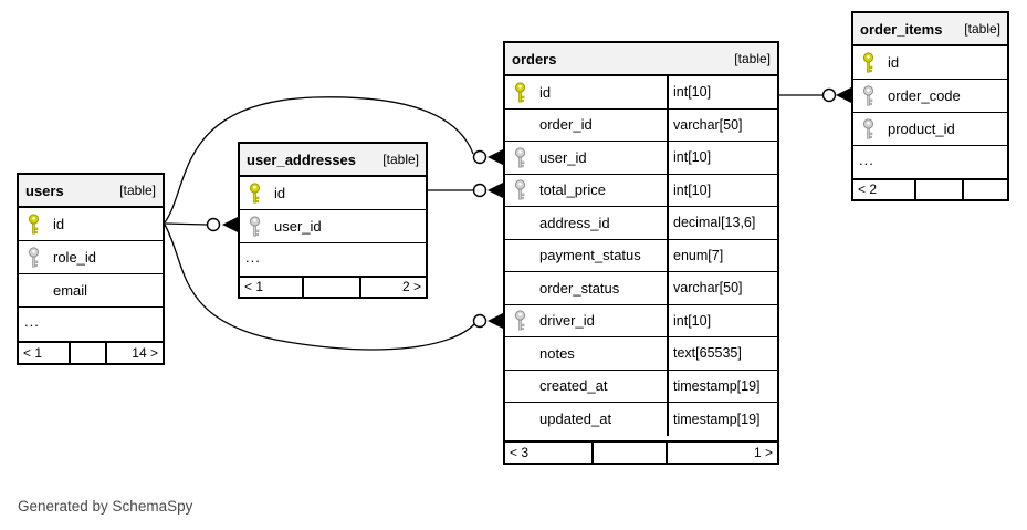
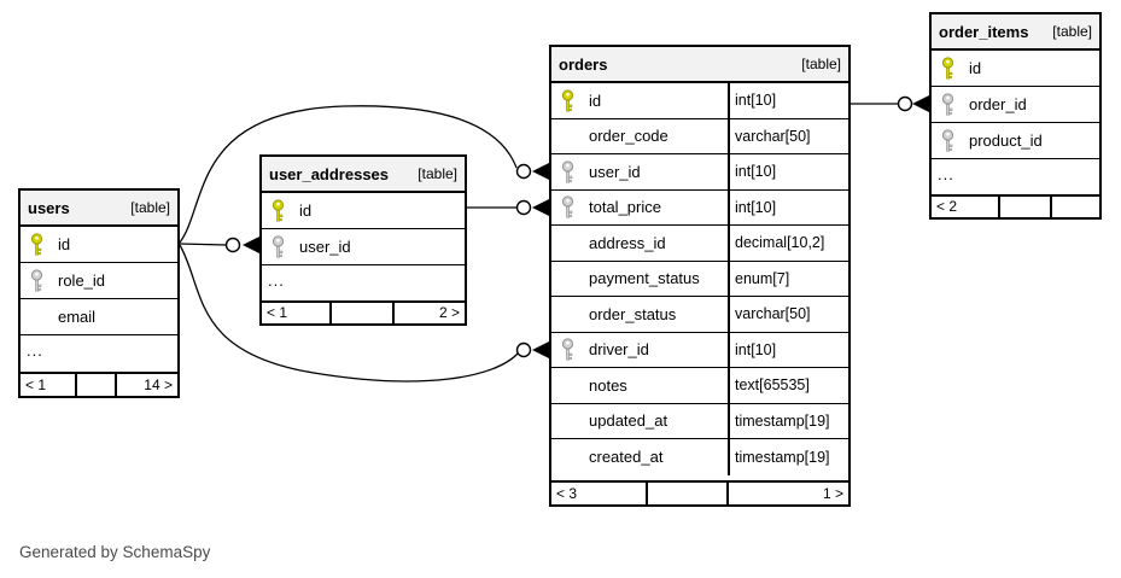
  users
  [table]
  id
  role_id
  email
  ...
  < 1
  14 >
  user_addresses
  [table]
  id
  user_id
  ...
  < 1
  2 >
  orders
  [table]
  id
  int[10]
- order_id
+ order_code
  varchar[50]
  user_id
  int[10]
  total_price
  int[10]
  address_id
- decimal[13,6]
+ decimal[10,2]
  payment_status
  enum[7]
  order_status
  varchar[50]
  driver_id
  int[10]
  notes
  text[65535]
- created_at
+ updated_at
  timestamp[19]
- updated_at
+ created_at
  timestamp[19]
  < 3
  1 >
  order_items
  [table]
  id
- order_code
+ order_id
  product_id
  ...
  < 2
  Generated by SchemaSpy
